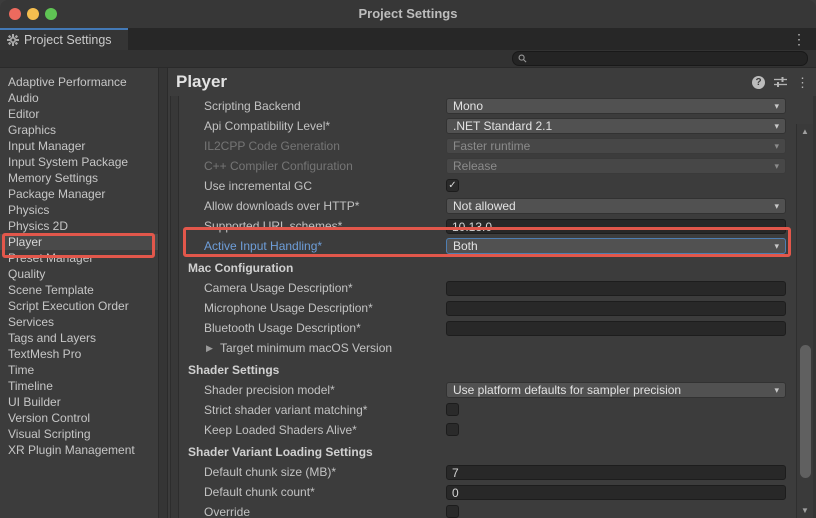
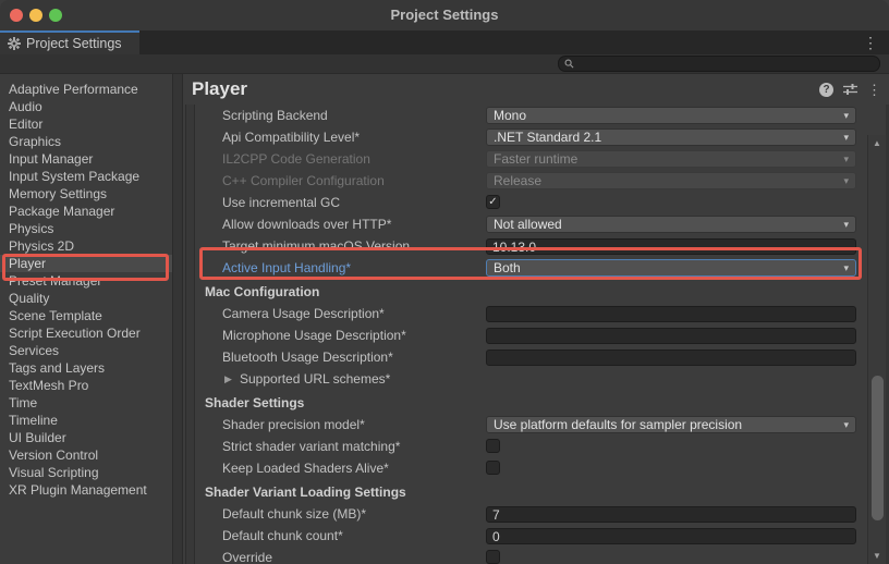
  Project Settings
  Project Settings
  ⋮
  Adaptive Performance
  Audio
  Editor
  Graphics
  Input Manager
  Input System Package
  Memory Settings
  Package Manager
  Physics
  Physics 2D
  Player
  Preset Manager
  Quality
  Scene Template
  Script Execution Order
  Services
  Tags and Layers
  TextMesh Pro
  Time
  Timeline
  UI Builder
  Version Control
  Visual Scripting
  XR Plugin Management
  Player
  ?
  ⋮
  Scripting Backend
  Mono
  ▾
  Api Compatibility Level*
  .NET Standard 2.1
  ▾
  IL2CPP Code Generation
  Faster runtime
  ▾
  C++ Compiler Configuration
  Release
  ▾
  Use incremental GC
  ✓
  Allow downloads over HTTP*
  Not allowed
  ▾
- Supported URL schemes*
+ Target minimum macOS Version
  10.13.0
  Active Input Handling*
  Both
  ▾
  Mac Configuration
  Camera Usage Description*
  Microphone Usage Description*
  Bluetooth Usage Description*
  ▶
- Target minimum macOS Version
+ Supported URL schemes*
  Shader Settings
  Shader precision model*
  Use platform defaults for sampler precision
  ▾
  Strict shader variant matching*
  Keep Loaded Shaders Alive*
  Shader Variant Loading Settings
  Default chunk size (MB)*
  7
  Default chunk count*
  0
  Override
  ▲
  ▼
